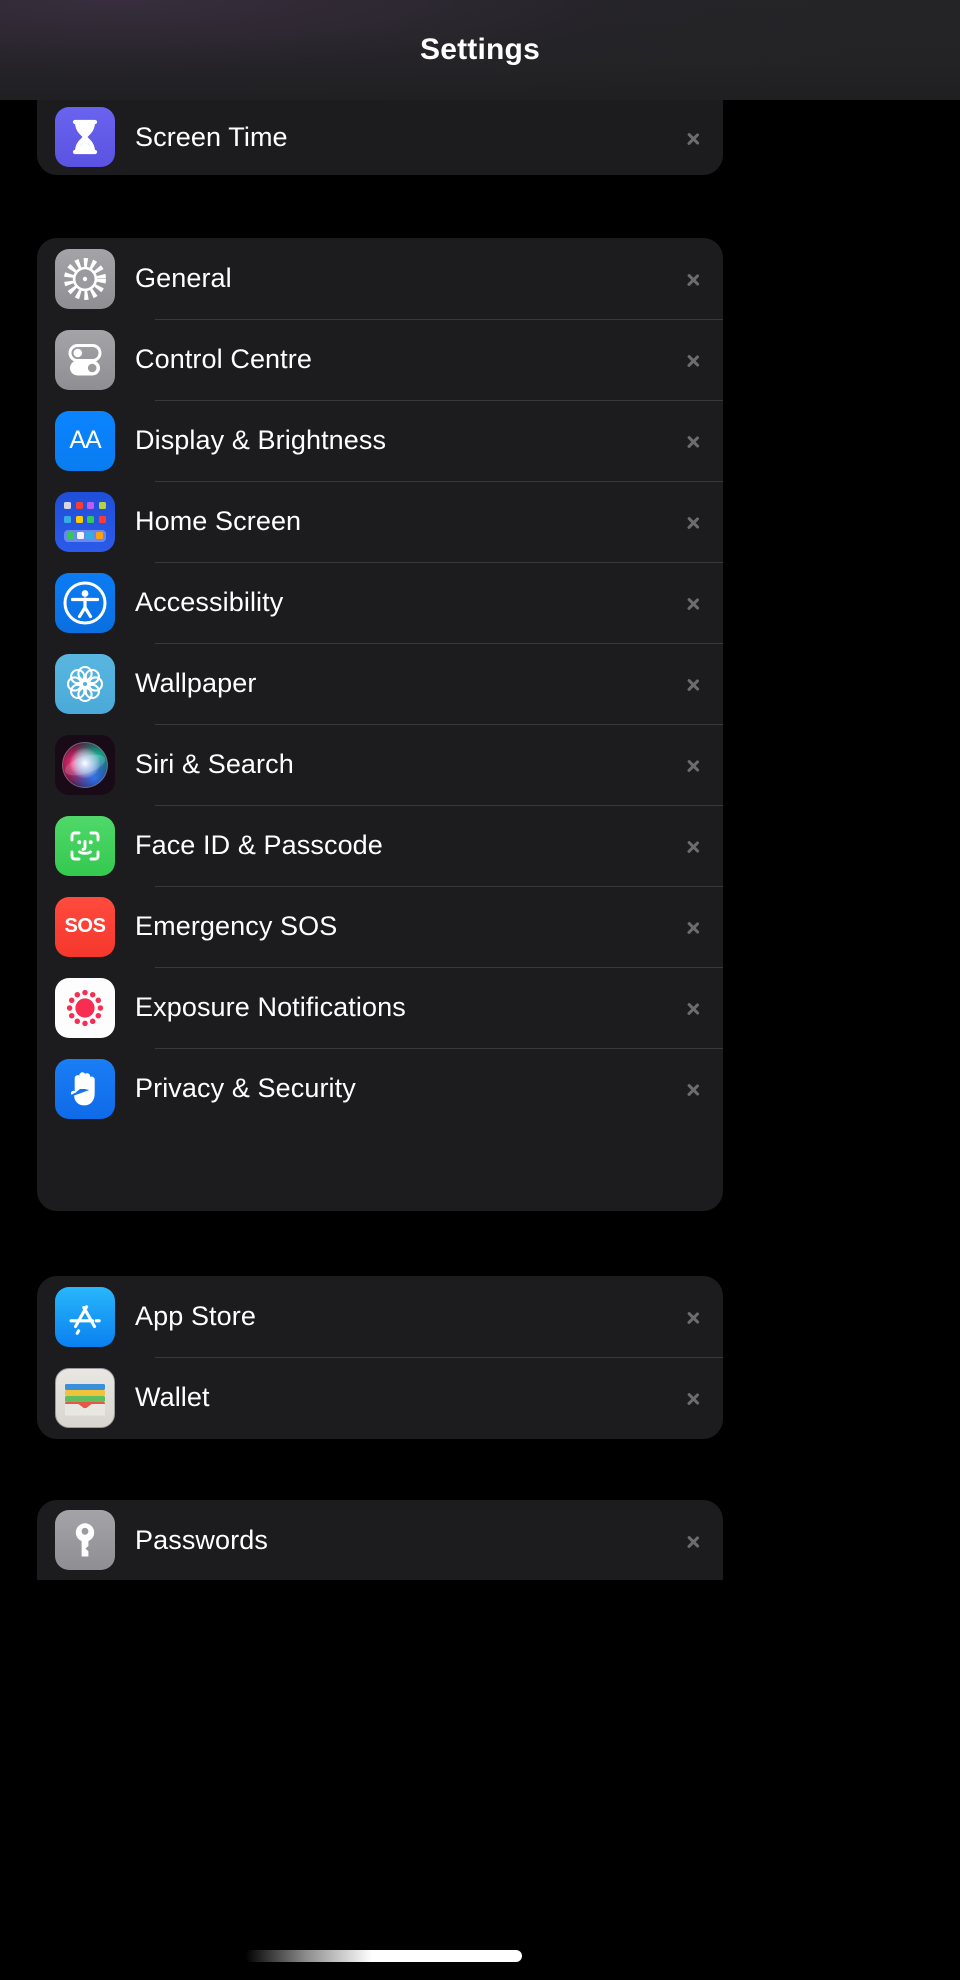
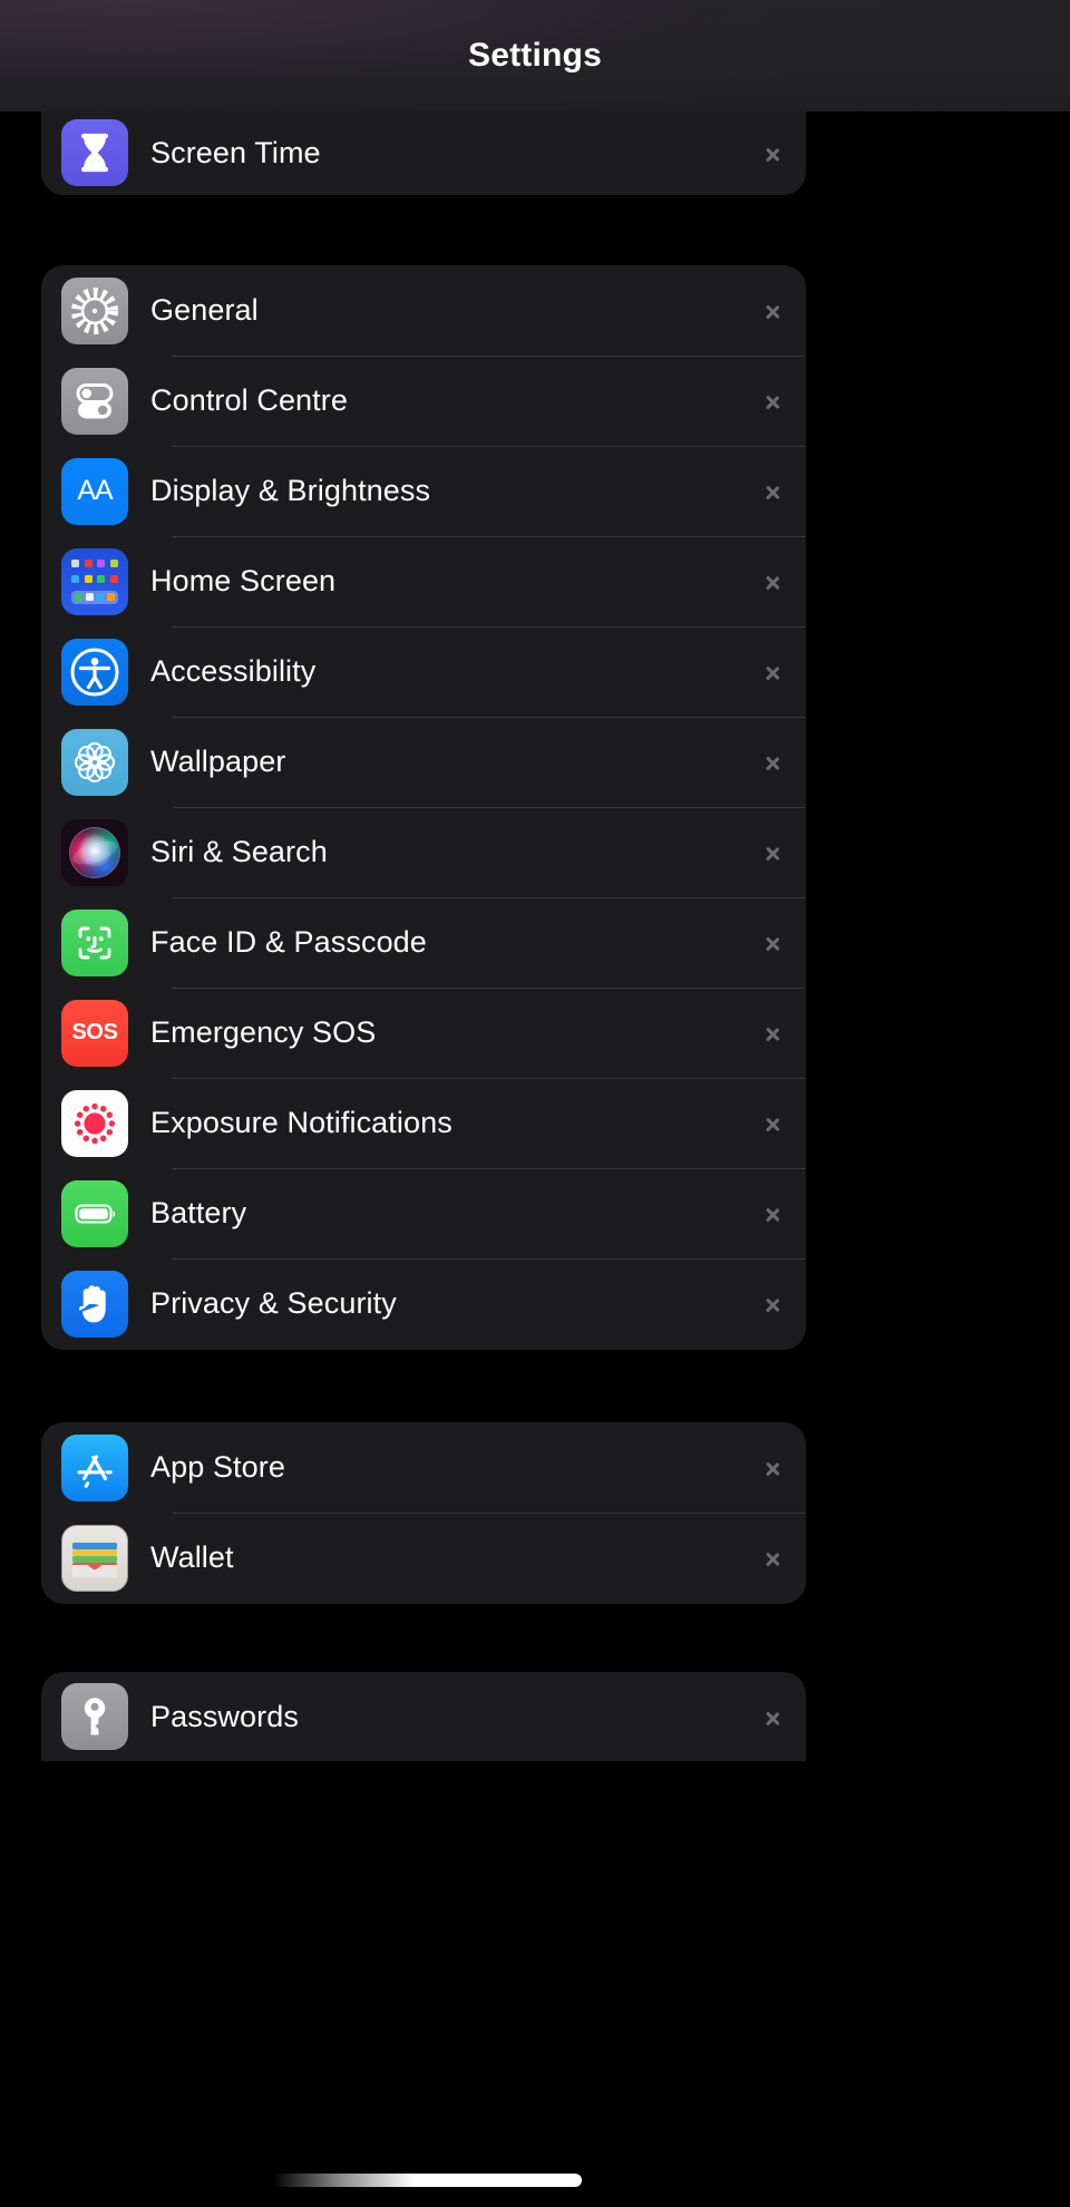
  Screen Time
  General
  Control Centre
  AA
  Display & Brightness
  Home Screen
  Accessibility
  Wallpaper
  Siri & Search
  Face ID & Passcode
  SOS
  Emergency SOS
  Exposure Notifications
+ Battery
  Privacy & Security
  App Store
  Wallet
  Passwords
  Settings
